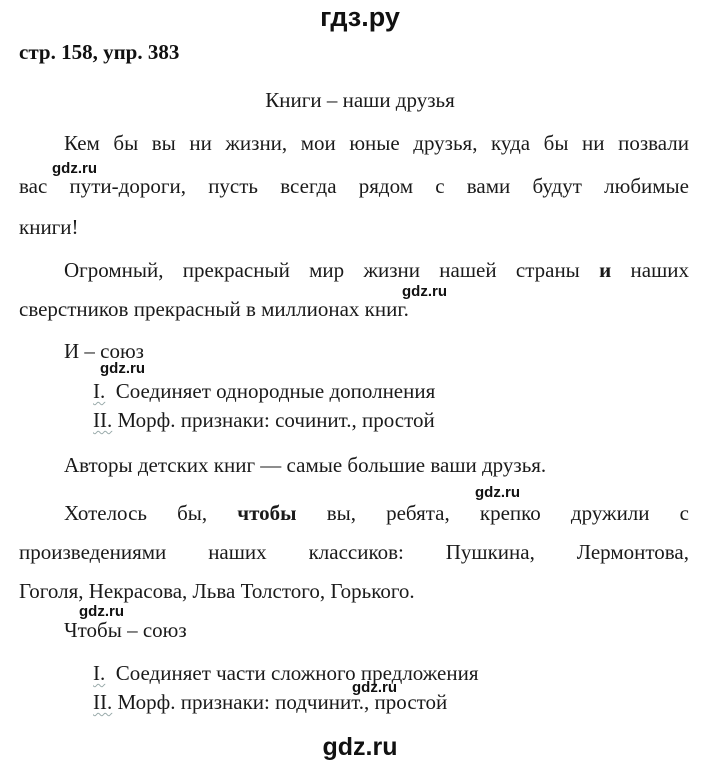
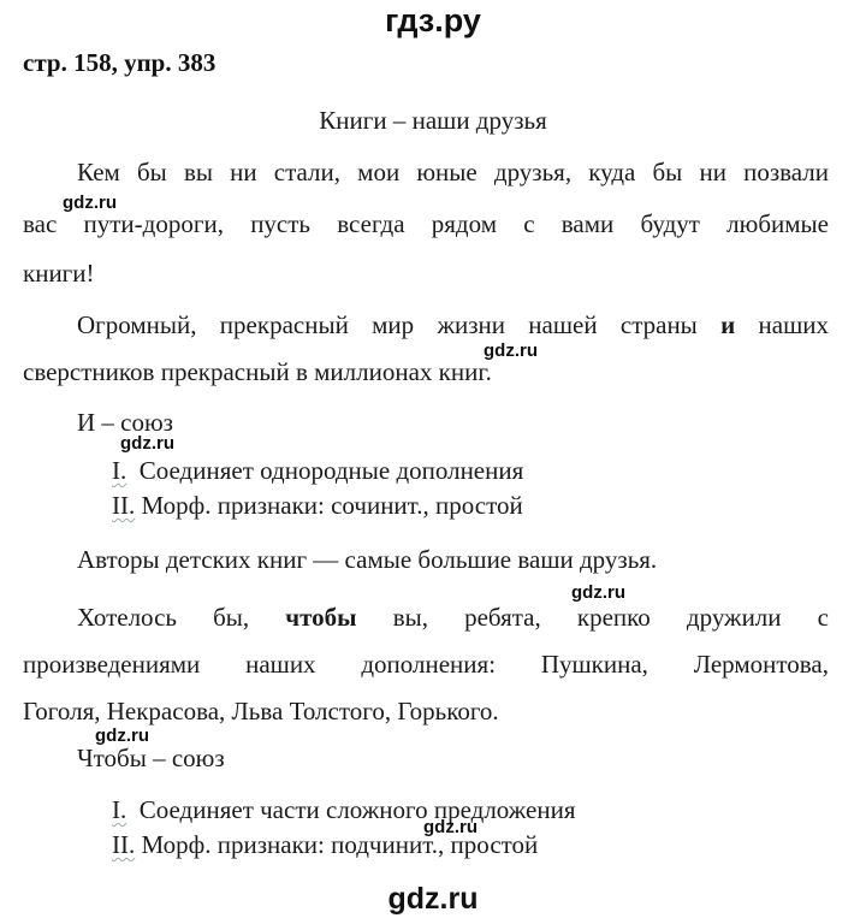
  гдз.ру
  стр. 158, упр. 383
  Книги – наши друзья
- Кем бы вы ни жизни, мои юные друзья, куда бы ни позвали
+ Кем бы вы ни стали, мои юные друзья, куда бы ни позвали
  gdz.ru
  вас пути-дороги, пусть всегда рядом с вами будут любимые
  книги!
  Огромный, прекрасный мир жизни нашей страны и наших
  gdz.ru
  сверстников прекрасный в миллионах книг.
  И – союз
  gdz.ru
  I. Соединяет однородные дополнения
  II. Морф. признаки: сочинит., простой
  Авторы детских книг — самые большие ваши друзья.
  gdz.ru
  Хотелось бы, чтобы вы, ребята, крепко дружили с
- произведениями наших классиков: Пушкина, Лермонтова,
+ произведениями наших дополнения: Пушкина, Лермонтова,
  Гоголя, Некрасова, Льва Толстого, Горького.
  gdz.ru
  Чтобы – союз
  I. Соединяет части сложного предложения
  gdz.ru
  II. Морф. признаки: подчинит., простой
  gdz.ru
